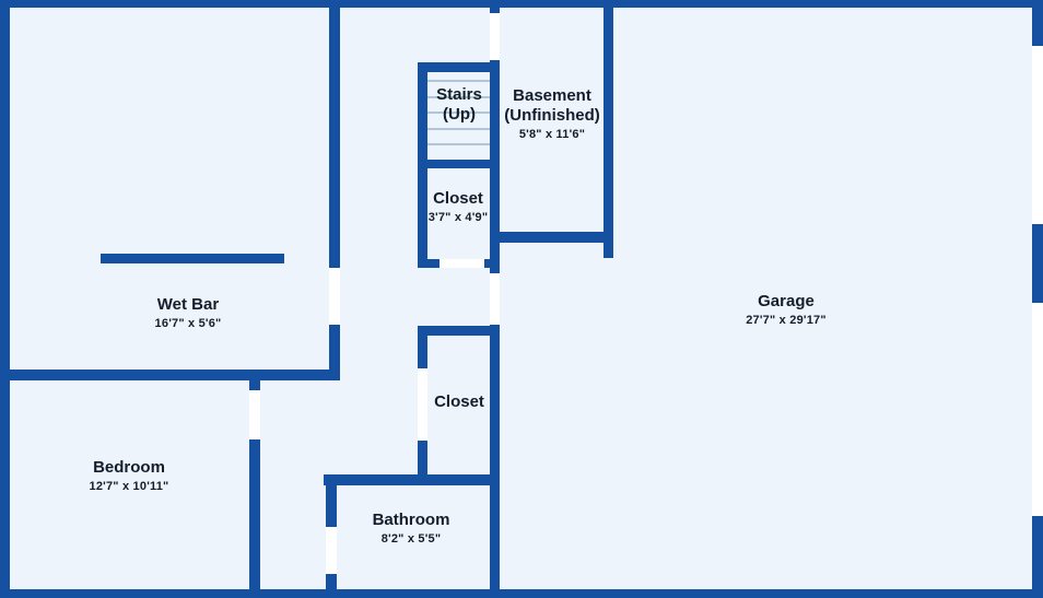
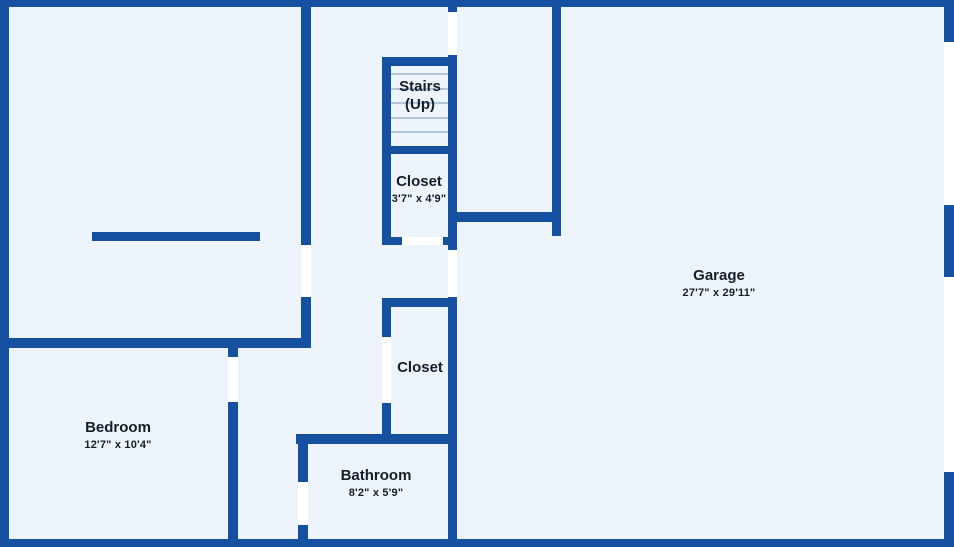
- Wet Bar
- 16'7" x 5'6"
  Stairs
  (Up)
  Closet
  3'7" x 4'9"
- Basement
- (Unfinished)
- 5'8" x 11'6"
  Garage
- 27'7" x 29'17"
+ 27'7" x 29'11"
  Closet
  Bedroom
- 12'7" x 10'11"
+ 12'7" x 10'4"
  Bathroom
- 8'2" x 5'5"
+ 8'2" x 5'9"
